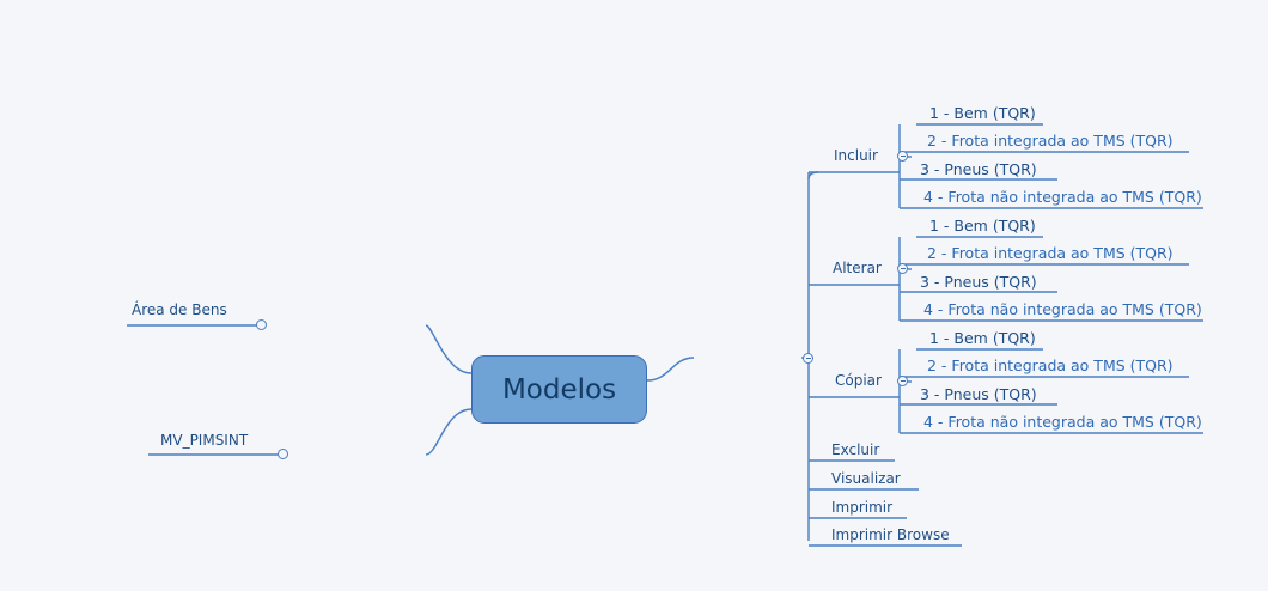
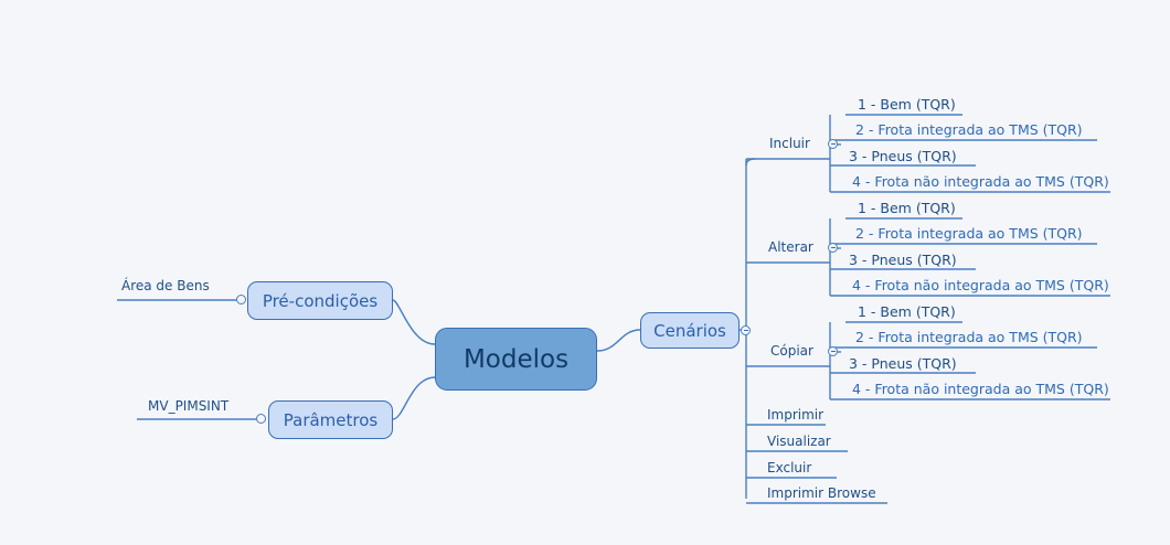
  Modelos
+ Pré-condições
  Área de Bens
+ Parâmetros
  MV_PIMSINT
+ Cenários
  Incluir
  1 - Bem (TQR)
  2 - Frota integrada ao TMS (TQR)
  3 - Pneus (TQR)
  4 - Frota não integrada ao TMS (TQR)
  Alterar
  1 - Bem (TQR)
  2 - Frota integrada ao TMS (TQR)
  3 - Pneus (TQR)
  4 - Frota não integrada ao TMS (TQR)
  Cópiar
  1 - Bem (TQR)
  2 - Frota integrada ao TMS (TQR)
  3 - Pneus (TQR)
  4 - Frota não integrada ao TMS (TQR)
- Excluir
+ Imprimir
  Visualizar
- Imprimir
+ Excluir
  Imprimir Browse
